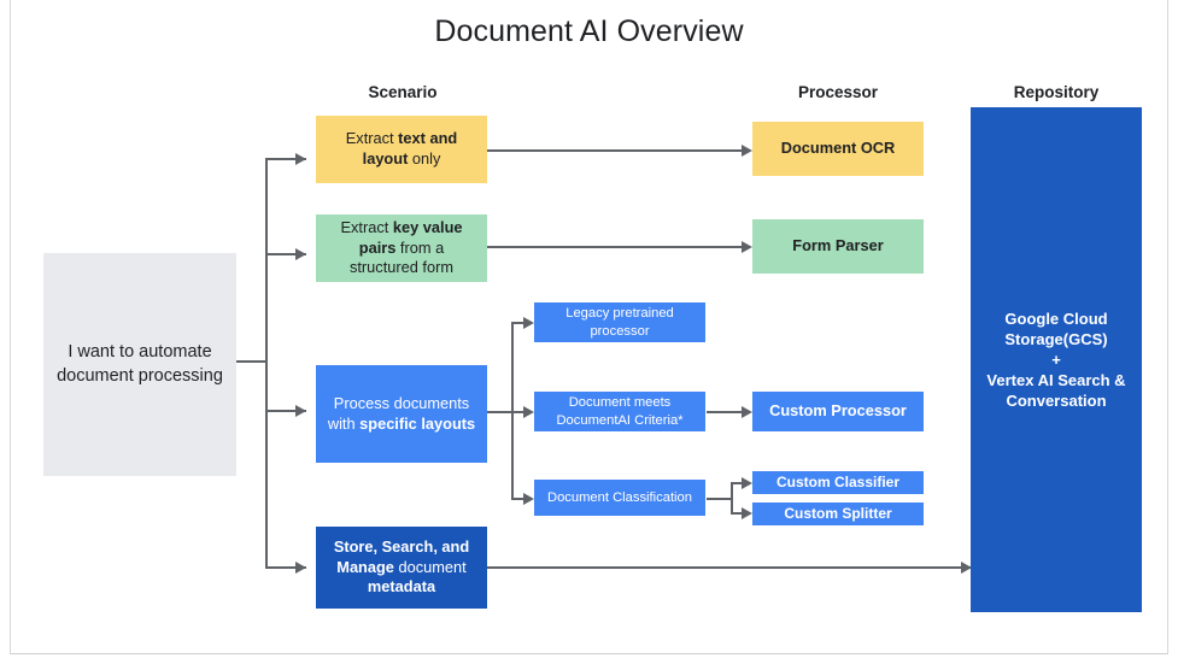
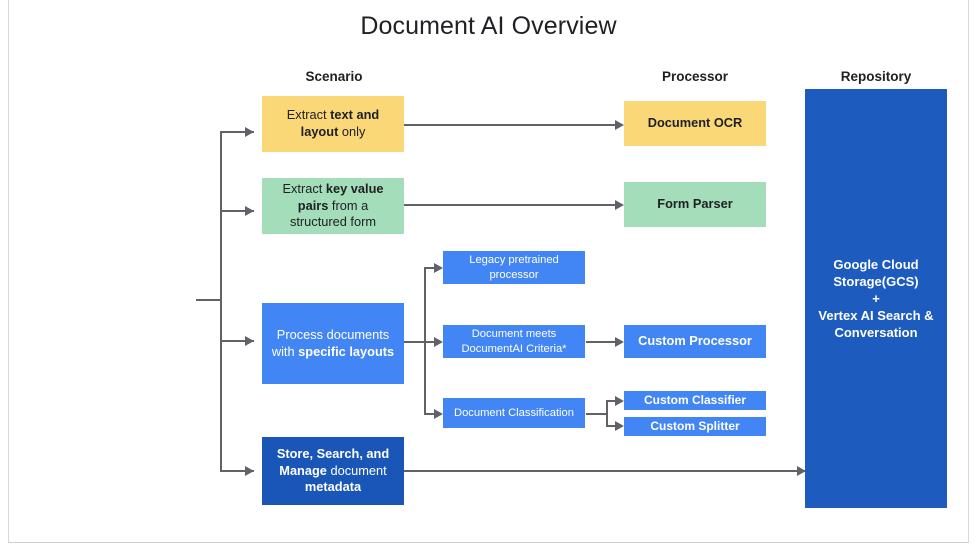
  Document AI Overview
  Scenario
  Processor
  Repository
- I want to automate document processing
  Extract text and layout only
  Extract key value pairs from a structured form
  Process documents with specific layouts
  Store, Search, and Manage document metadata
  Legacy pretrained processor
  Document meets DocumentAI Criteria*
  Document Classification
  Document OCR
  Form Parser
  Custom Processor
  Custom Classifier
  Custom Splitter
  Google Cloud
  Storage(GCS)
  +
  Vertex AI Search &
  Conversation
